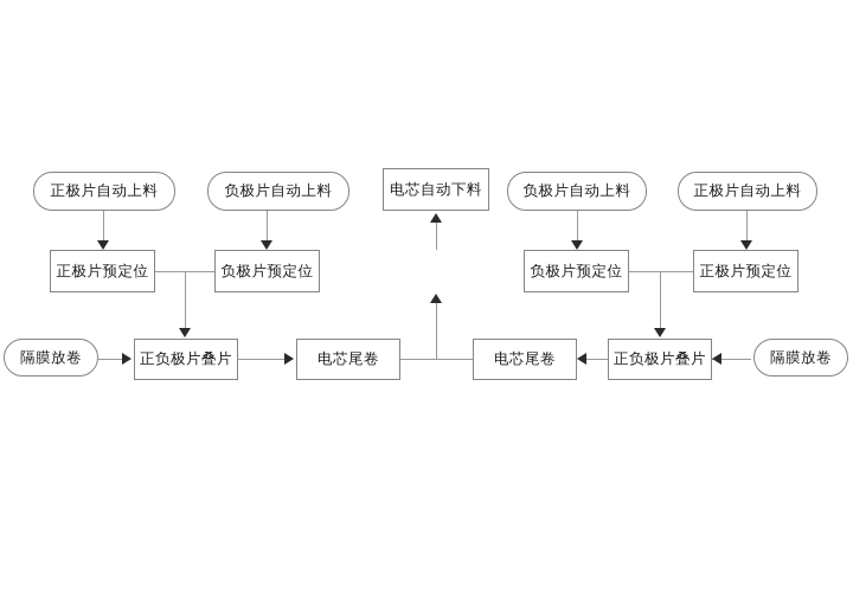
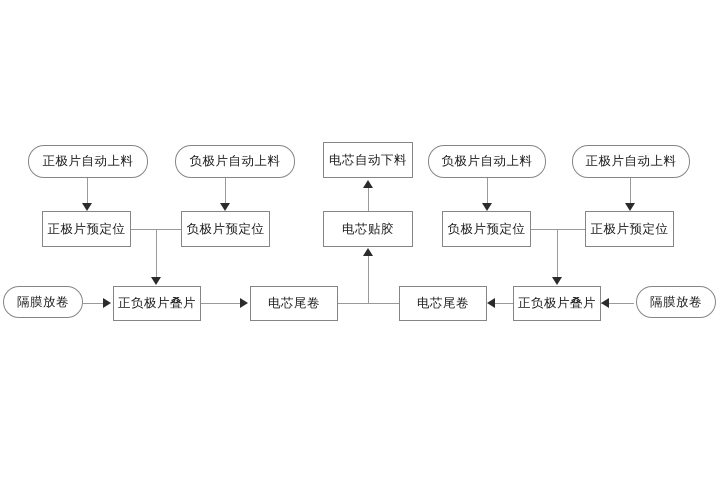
  正极片自动上料
  负极片自动上料
  电芯自动下料
  负极片自动上料
  正极片自动上料
  正极片预定位
  负极片预定位
+ 电芯贴胶
  负极片预定位
  正极片预定位
  隔膜放卷
  正负极片叠片
  电芯尾卷
  电芯尾卷
  正负极片叠片
  隔膜放卷
